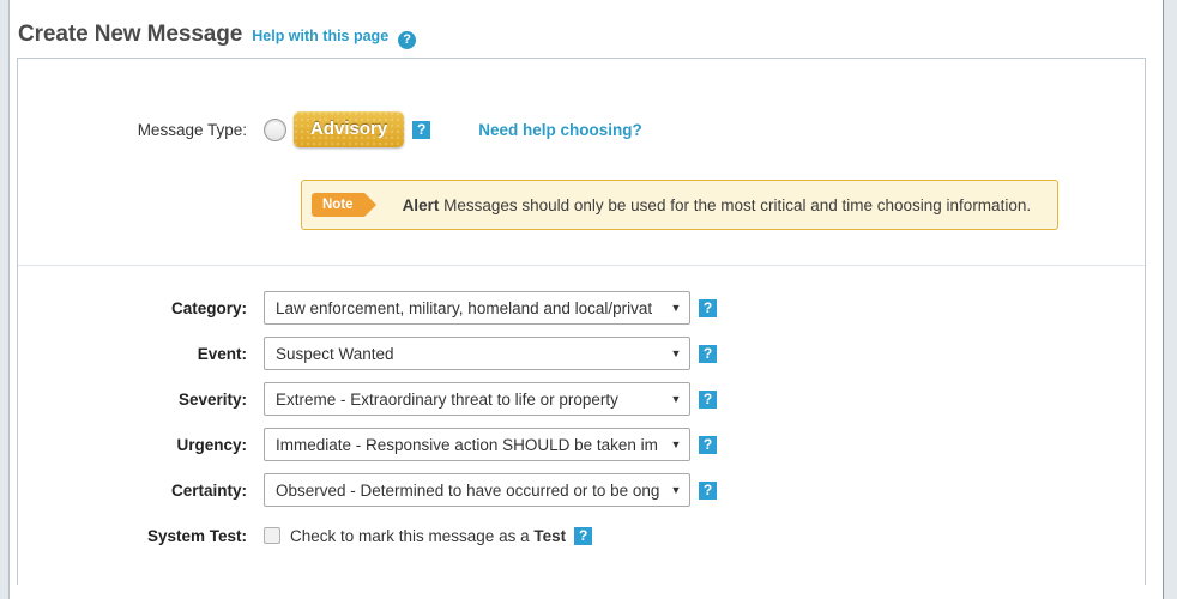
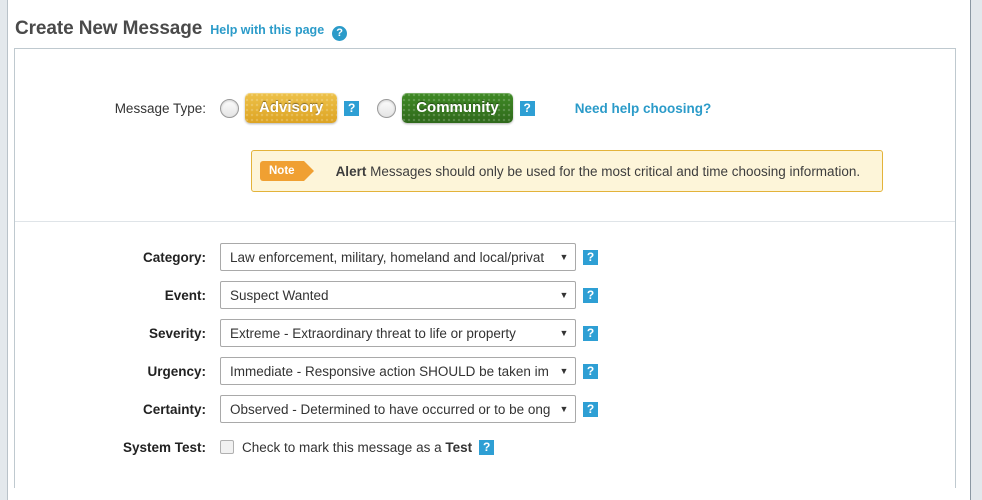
  Create New Message
  Help with this page
  ?
  Message Type:
  Advisory
+ Community
  Need help choosing?
  Note
  Alert Messages should only be used for the most critical and time choosing information.
  Category:
  Law enforcement, military, homeland and local/privat
  ▼
  Event:
  Suspect Wanted
  ▼
  Severity:
  Extreme - Extraordinary threat to life or property
  ▼
  Urgency:
  Immediate - Responsive action SHOULD be taken im
  ▼
  Certainty:
  Observed - Determined to have occurred or to be ong
  ▼
  System Test:
  Check to mark this message as a Test
